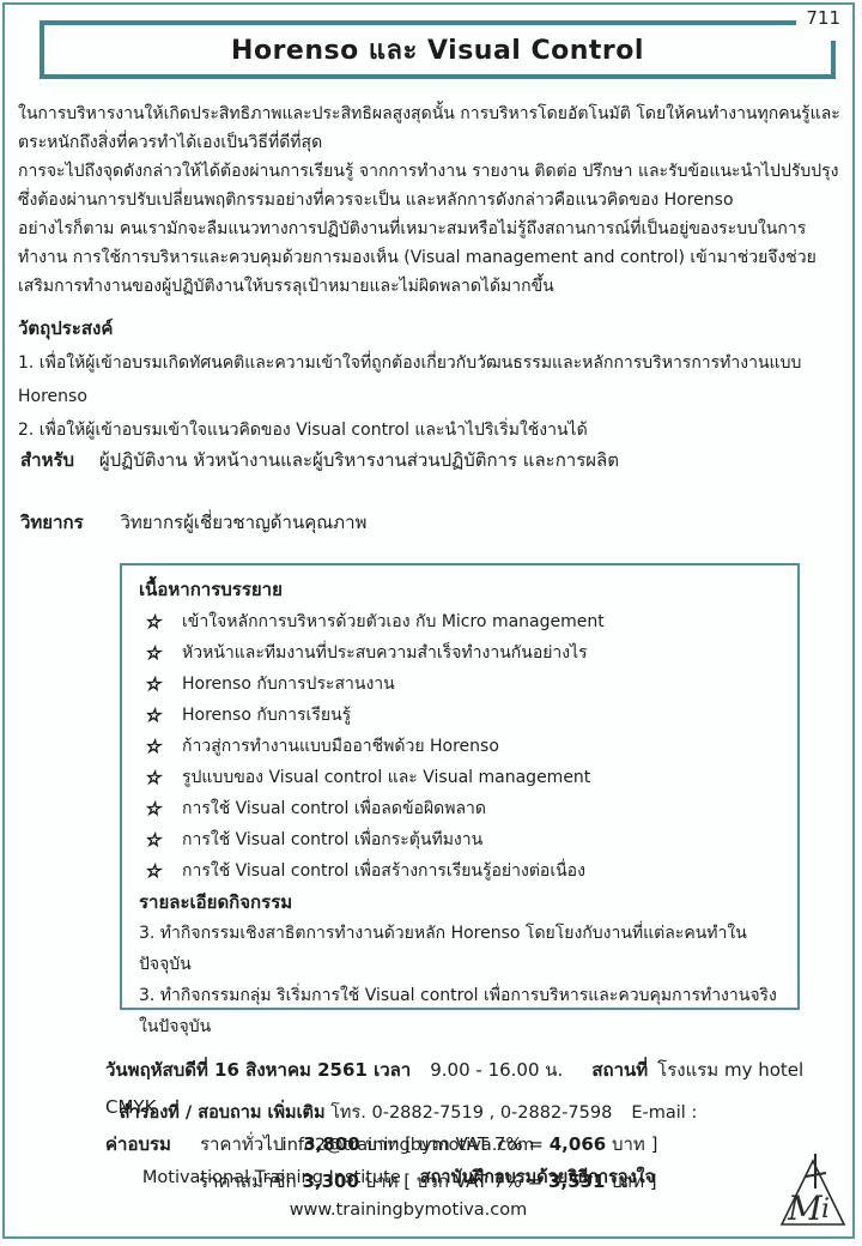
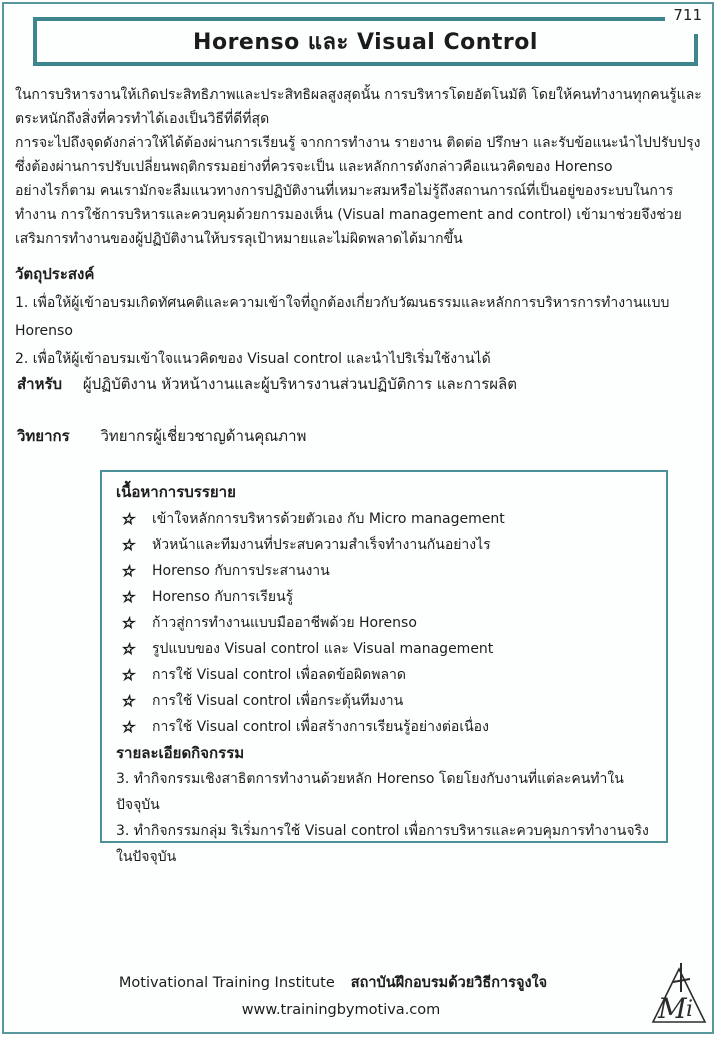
  Horenso และ Visual Control
  711
  ในการบริหารงานให้เกิดประสิทธิภาพและประสิทธิผลสูงสุดนั้น การบริหารโดยอัตโนมัติ โดยให้คนทำงานทุกคนรู้และตระหนักถึงสิ่งที่ควรทำได้เองเป็นวิธีที่ดีที่สุด
  การจะไปถึงจุดดังกล่าวให้ได้ต้องผ่านการเรียนรู้ จากการทำงาน รายงาน ติดต่อ ปรึกษา และรับข้อแนะนำไปปรับปรุงซึ่งต้องผ่านการปรับเปลี่ยนพฤติกรรมอย่างที่ควรจะเป็น และหลักการดังกล่าวคือแนวคิดของ Horenso
  อย่างไรก็ตาม คนเรามักจะลืมแนวทางการปฏิบัติงานที่เหมาะสมหรือไม่รู้ถึงสถานการณ์ที่เป็นอยู่ของระบบในการทำงาน การใช้การบริหารและควบคุมด้วยการมองเห็น (Visual management and control) เข้ามาช่วยจึงช่วยเสริมการทำงานของผู้ปฏิบัติงานให้บรรลุเป้าหมายและไม่ผิดพลาดได้มากขึ้น
  วัตถุประสงค์
  1. เพื่อให้ผู้เข้าอบรมเกิดทัศนคติและความเข้าใจที่ถูกต้องเกี่ยวกับวัฒนธรรมและหลักการบริหารการทำงานแบบ Horenso
  2. เพื่อให้ผู้เข้าอบรมเข้าใจแนวคิดของ Visual control และนำไปริเริ่มใช้งานได้
  สำหรับ ผู้ปฏิบัติงาน หัวหน้างานและผู้บริหารงานส่วนปฏิบัติการ และการผลิต
  วิทยากร วิทยากรผู้เชี่ยวชาญด้านคุณภาพ
  เนื้อหาการบรรยาย
  เข้าใจหลักการบริหารด้วยตัวเอง กับ Micro management
  หัวหน้าและทีมงานที่ประสบความสำเร็จทำงานกันอย่างไร
  Horenso กับการประสานงาน
  Horenso กับการเรียนรู้
  ก้าวสู่การทำงานแบบมืออาชีพด้วย Horenso
  รูปแบบของ Visual control และ Visual management
  การใช้ Visual control เพื่อลดข้อผิดพลาด
  การใช้ Visual control เพื่อกระตุ้นทีมงาน
  การใช้ Visual control เพื่อสร้างการเรียนรู้อย่างต่อเนื่อง
  รายละเอียดกิจกรรม
  3. ทำกิจกรรมเชิงสาธิตการทำงานด้วยหลัก Horenso โดยโยงกับงานที่แต่ละคนทำในปัจจุบัน
  3. ทำกิจกรรมกลุ่ม ริเริ่มการใช้ Visual control เพื่อการบริหารและควบคุมการทำงานจริงในปัจจุบัน
- วันพฤหัสบดีที่ 16 สิงหาคม 2561 เวลา 9.00 - 16.00 น. สถานที่ โรงแรม my hotel CMYK
- ค่าอบรม ราคาทั่วไป 3,800 บาท [ บวก VAT 7% = 4,066 บาท ]
- ราคาสมาชิก 3,300 บาท [ บวก VAT 7% = 3,531 บาท ]
- สำรองที่ / สอบถาม เพิ่มเติม โทร. 0-2882-7519 , 0-2882-7598 E-mail : info2@trainingbymotiva.com
  Motivational Training Institute สถาบันฝึกอบรมด้วยวิธีการจูงใจwww.trainingbymotiva.com
  M
  i
